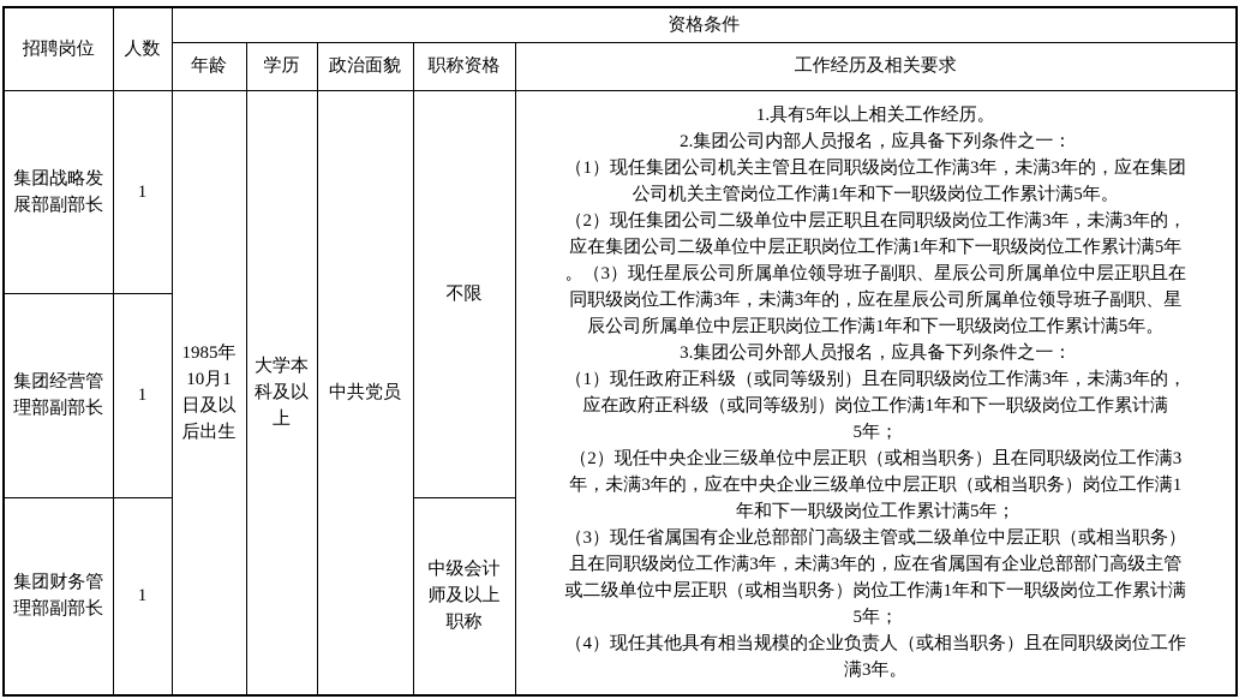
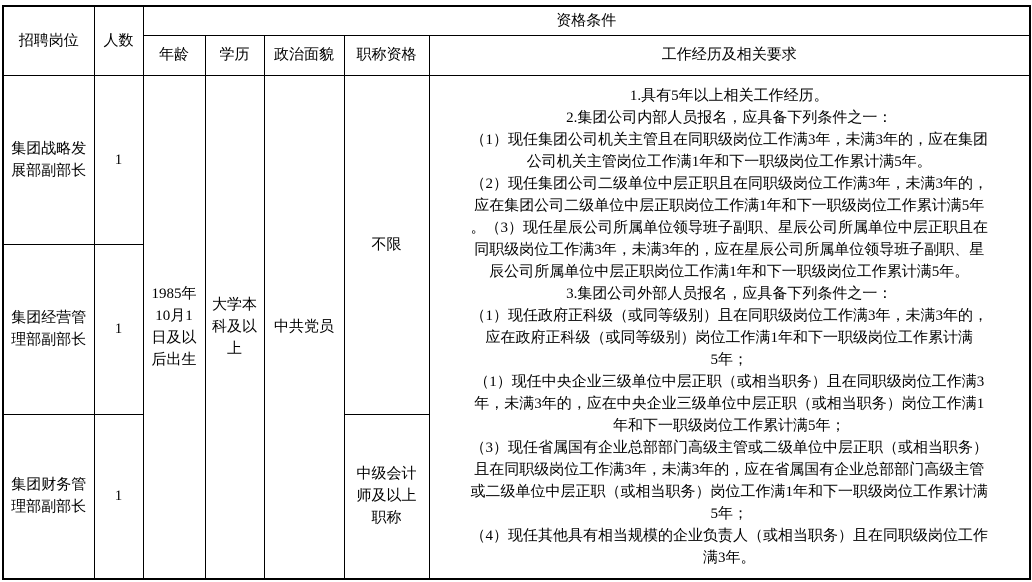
  招聘岗位	人数	资格条件
  年龄	学历	政治面貌	职称资格	工作经历及相关要求
- 集团战略发展部副部长	1	1985年 10月1 日及以 后出生	大学本科及以上	中共党员	不限	1.具有5年以上相关工作经历。 2.集团公司内部人员报名，应具备下列条件之一： （1）现任集团公司机关主管且在同职级岗位工作满3年，未满3年的，应在集团 公司机关主管岗位工作满1年和下一职级岗位工作累计满5年。 （2）现任集团公司二级单位中层正职且在同职级岗位工作满3年，未满3年的， 应在集团公司二级单位中层正职岗位工作满1年和下一职级岗位工作累计满5年 。（3）现任星辰公司所属单位领导班子副职、星辰公司所属单位中层正职且在 同职级岗位工作满3年，未满3年的，应在星辰公司所属单位领导班子副职、星 辰公司所属单位中层正职岗位工作满1年和下一职级岗位工作累计满5年。 3.集团公司外部人员报名，应具备下列条件之一： （1）现任政府正科级（或同等级别）且在同职级岗位工作满3年，未满3年的， 应在政府正科级（或同等级别）岗位工作满1年和下一职级岗位工作累计满 5年； （2）现任中央企业三级单位中层正职（或相当职务）且在同职级岗位工作满3 年，未满3年的，应在中央企业三级单位中层正职（或相当职务）岗位工作满1 年和下一职级岗位工作累计满5年； （3）现任省属国有企业总部部门高级主管或二级单位中层正职（或相当职务） 且在同职级岗位工作满3年，未满3年的，应在省属国有企业总部部门高级主管 或二级单位中层正职（或相当职务）岗位工作满1年和下一职级岗位工作累计满 5年； （4）现任其他具有相当规模的企业负责人（或相当职务）且在同职级岗位工作 满3年。
+ 集团战略发展部副部长	1	1985年 10月1 日及以 后出生	大学本科及以上	中共党员	不限	1.具有5年以上相关工作经历。 2.集团公司内部人员报名，应具备下列条件之一： （1）现任集团公司机关主管且在同职级岗位工作满3年，未满3年的，应在集团 公司机关主管岗位工作满1年和下一职级岗位工作累计满5年。 （2）现任集团公司二级单位中层正职且在同职级岗位工作满3年，未满3年的， 应在集团公司二级单位中层正职岗位工作满1年和下一职级岗位工作累计满5年 。（3）现任星辰公司所属单位领导班子副职、星辰公司所属单位中层正职且在 同职级岗位工作满3年，未满3年的，应在星辰公司所属单位领导班子副职、星 辰公司所属单位中层正职岗位工作满1年和下一职级岗位工作累计满5年。 3.集团公司外部人员报名，应具备下列条件之一： （1）现任政府正科级（或同等级别）且在同职级岗位工作满3年，未满3年的， 应在政府正科级（或同等级别）岗位工作满1年和下一职级岗位工作累计满 5年； （1）现任中央企业三级单位中层正职（或相当职务）且在同职级岗位工作满3 年，未满3年的，应在中央企业三级单位中层正职（或相当职务）岗位工作满1 年和下一职级岗位工作累计满5年； （3）现任省属国有企业总部部门高级主管或二级单位中层正职（或相当职务） 且在同职级岗位工作满3年，未满3年的，应在省属国有企业总部部门高级主管 或二级单位中层正职（或相当职务）岗位工作满1年和下一职级岗位工作累计满 5年； （4）现任其他具有相当规模的企业负责人（或相当职务）且在同职级岗位工作 满3年。
  集团经营管理部副部长	1
  集团财务管理部副部长	1	中级会计师及以上职称
